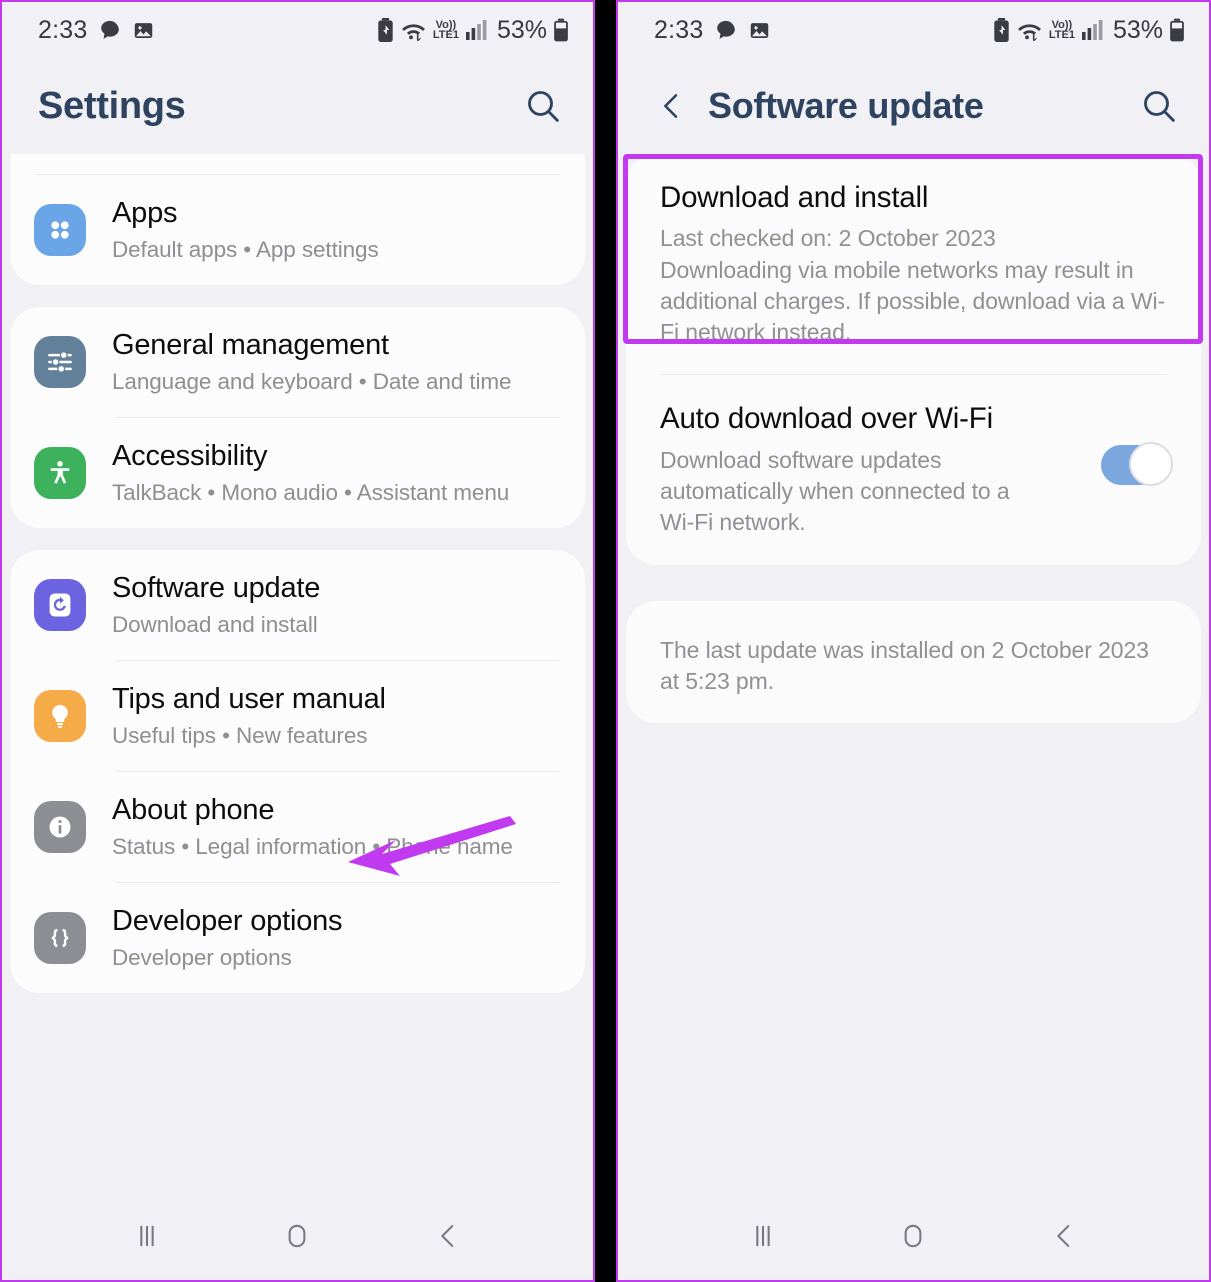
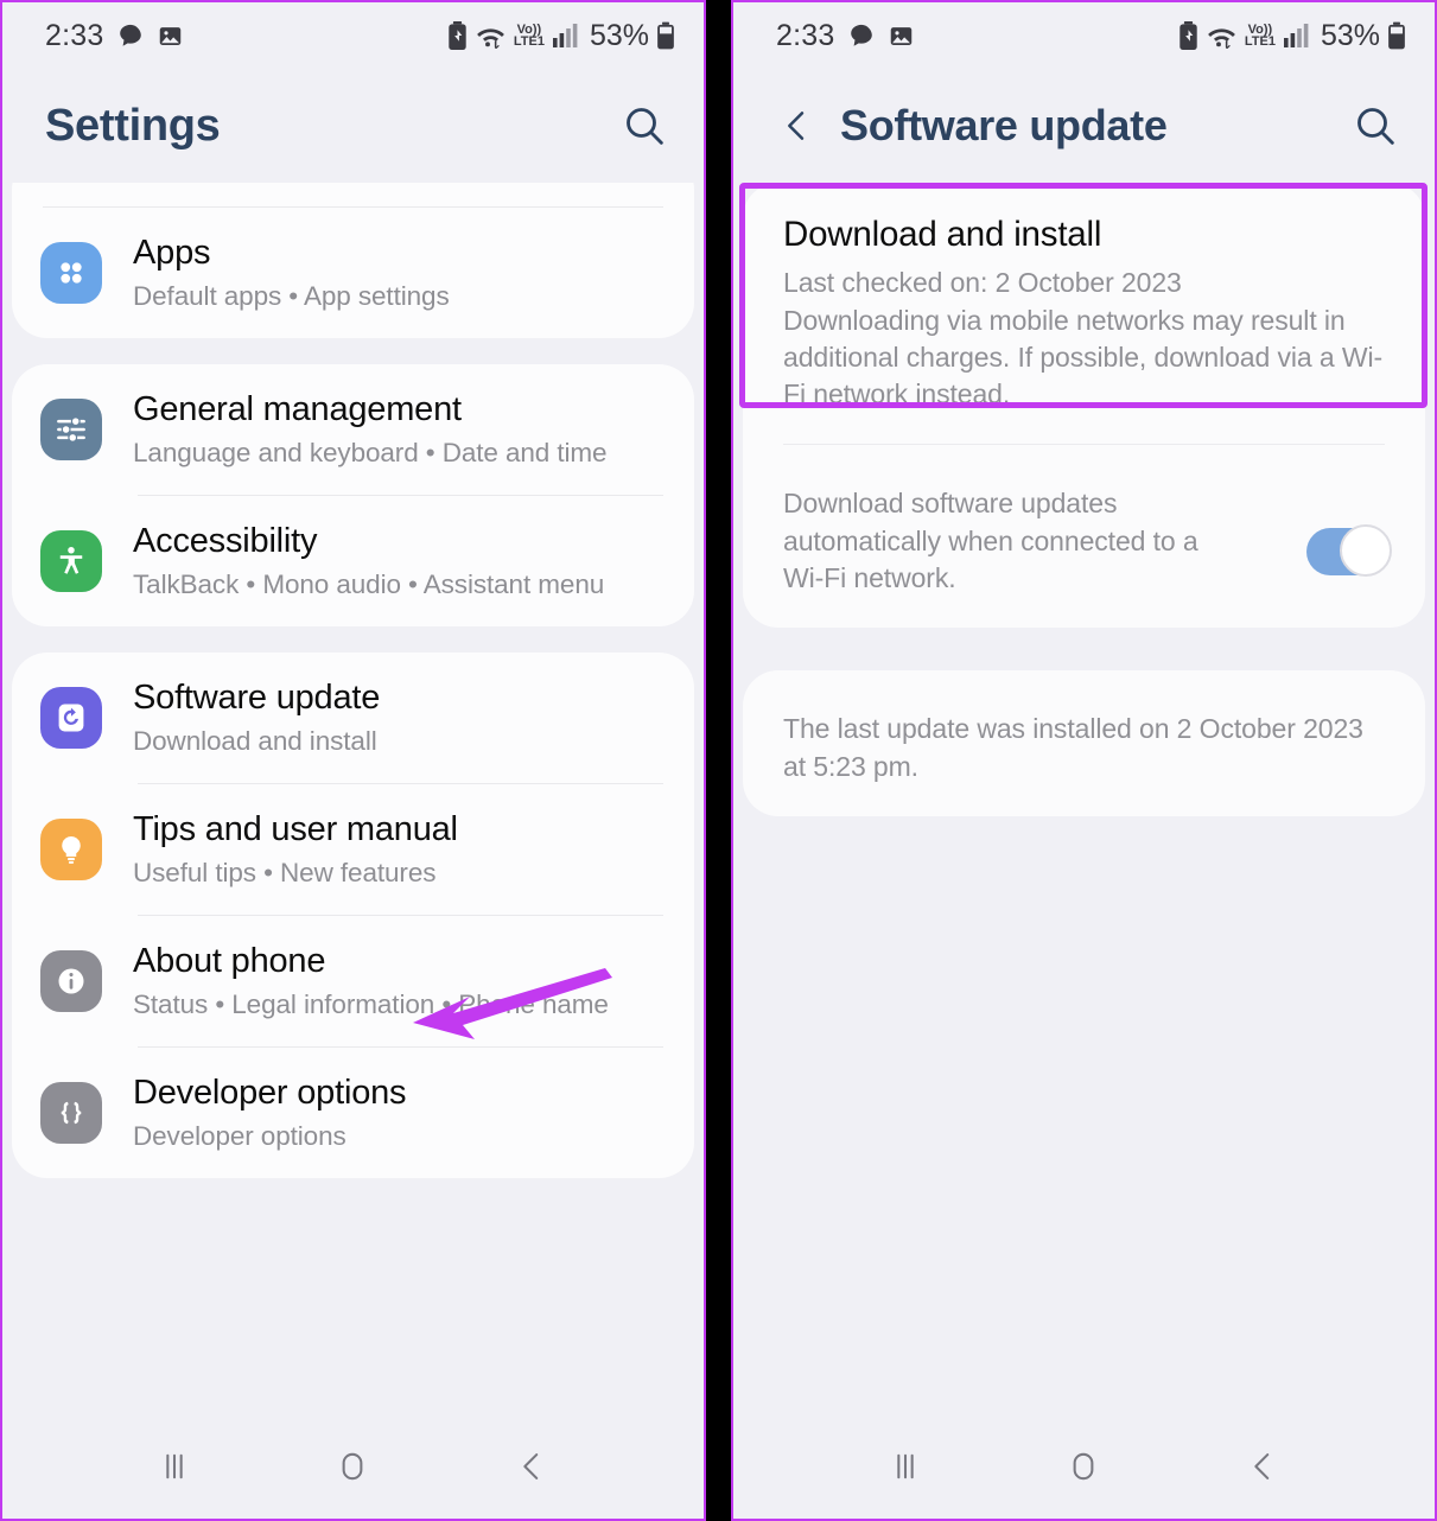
  2:33
  Vo))
  LTE1
  53%
  Settings
  Apps
  Default apps • App settings
  General management
  Language and keyboard • Date and time
  Accessibility
  TalkBack • Mono audio • Assistant menu
  Software update
  Download and install
  Tips and user manual
  Useful tips • New features
  About phone
  Status • Legal information • Ph name
  Developer options
  Developer options
  2:33
  Vo))
  LTE1
  53%
  Software update
  Download and install
  Last checked on: 2 October 2023
  Downloading via mobile networks may result in additional charges. If possible, download via a Wi-Fi network instead.
- Auto download over Wi-Fi
  Download software updates automatically when connected to a Wi-Fi network.
  The last update was installed on 2 October 2023 at 5:23 pm.
